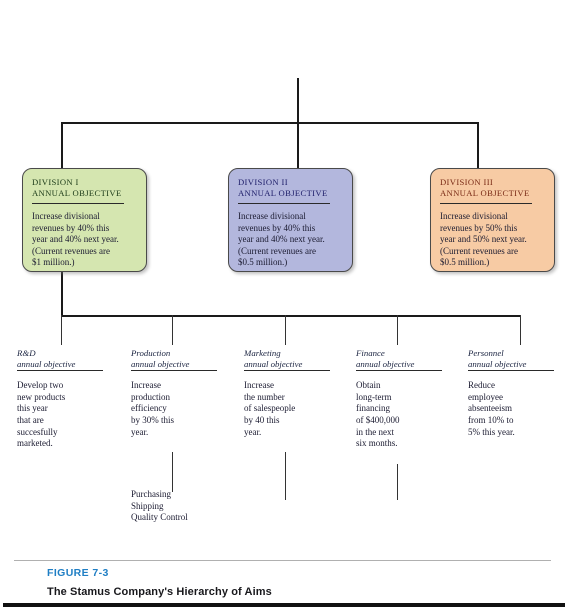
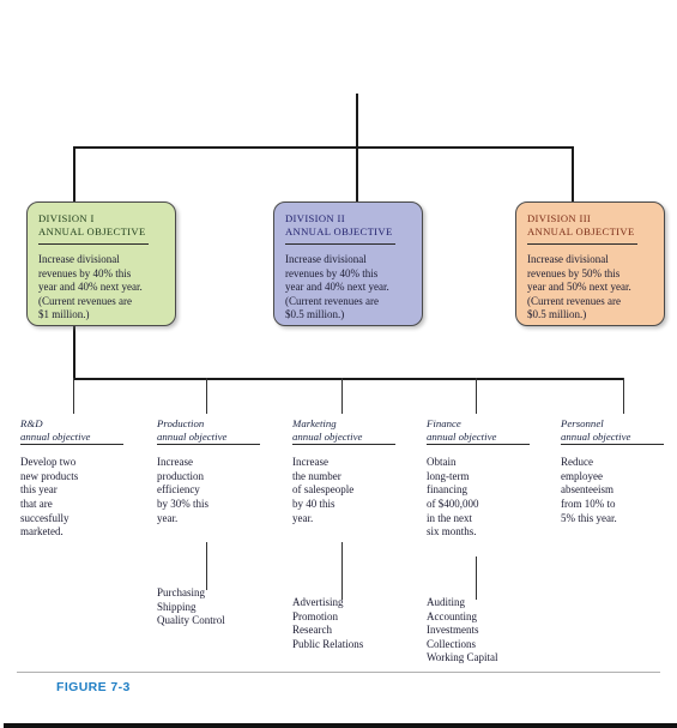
  DIVISION I
  ANNUAL OBJECTIVE
  Increase divisional
  revenues by 40% this
  year and 40% next year.
  (Current revenues are
  $1 million.)
  DIVISION II
  ANNUAL OBJECTIVE
  Increase divisional
  revenues by 40% this
  year and 40% next year.
  (Current revenues are
  $0.5 million.)
  DIVISION III
  ANNUAL OBJECTIVE
  Increase divisional
  revenues by 50% this
  year and 50% next year.
  (Current revenues are
  $0.5 million.)
  R&D
  annual objective
  Develop two
  new products
  this year
  that are
  succesfully
  marketed.
  Production
  annual objective
  Increase
  production
  efficiency
  by 30% this
  year.
  Marketing
  annual objective
  Increase
  the number
  of salespeople
  by 40 this
  year.
  Finance
  annual objective
  Obtain
  long-term
  financing
  of $400,000
  in the next
  six months.
  Personnel
  annual objective
  Reduce
  employee
  absenteeism
  from 10% to
  5% this year.
  Purchasing
  Shipping
  Quality Control
+ Advertising
+ Promotion
+ Research
+ Public Relations
+ Auditing
+ Accounting
+ Investments
+ Collections
+ Working Capital
  FIGURE 7-3
- The Stamus Company's Hierarchy of Aims
